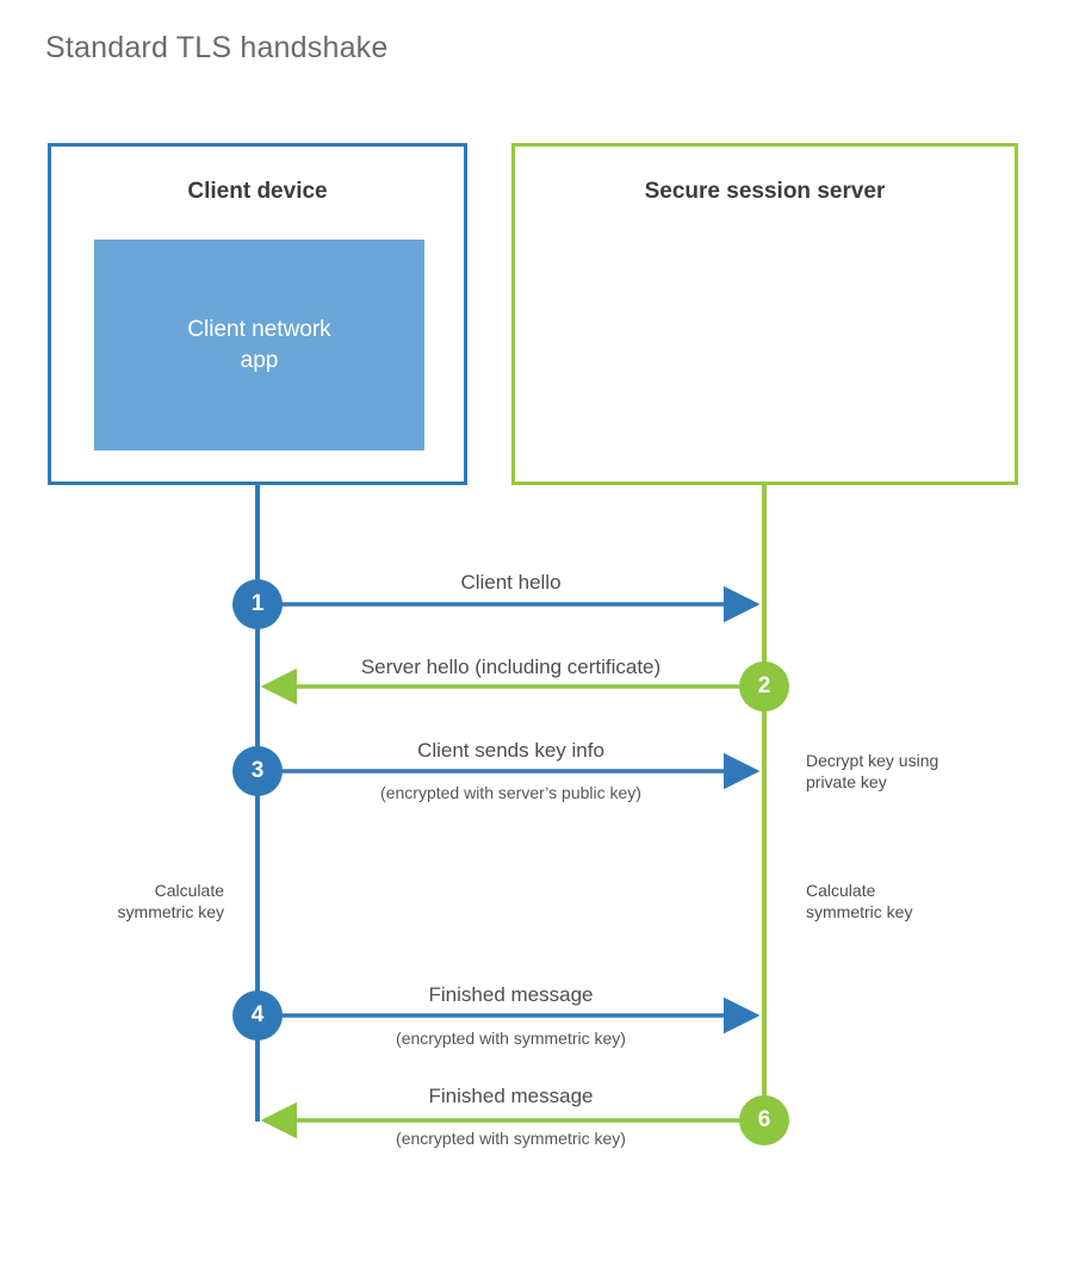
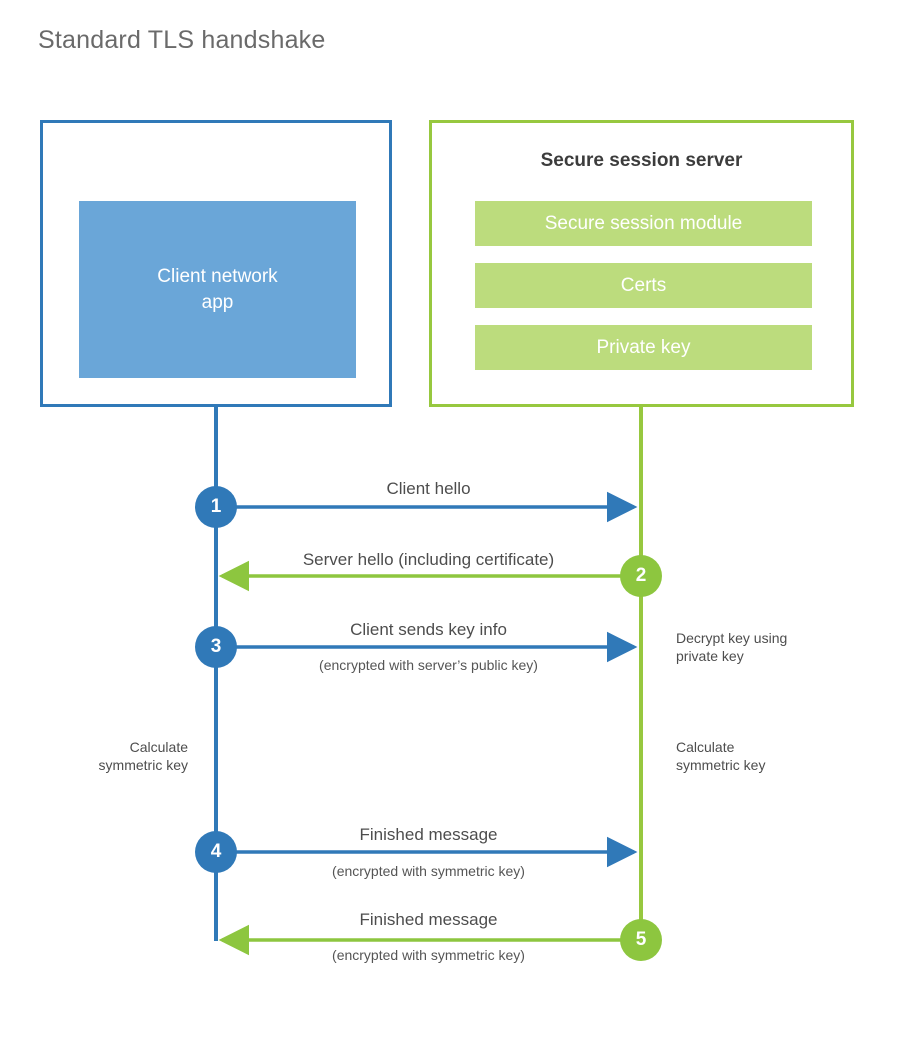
  Standard TLS handshake
- Client device
  Client network
  app
  Secure session server
+ Secure session module
+ Certs
+ Private key
  1
  2
  3
  4
- 6
+ 5
  Client hello
  Server hello (including certificate)
  Client sends key info
  (encrypted with server’s public key)
  Finished message
  (encrypted with symmetric key)
  Finished message
  (encrypted with symmetric key)
  Decrypt key using
  private key
  Calculate
  symmetric key
  Calculate
  symmetric key
